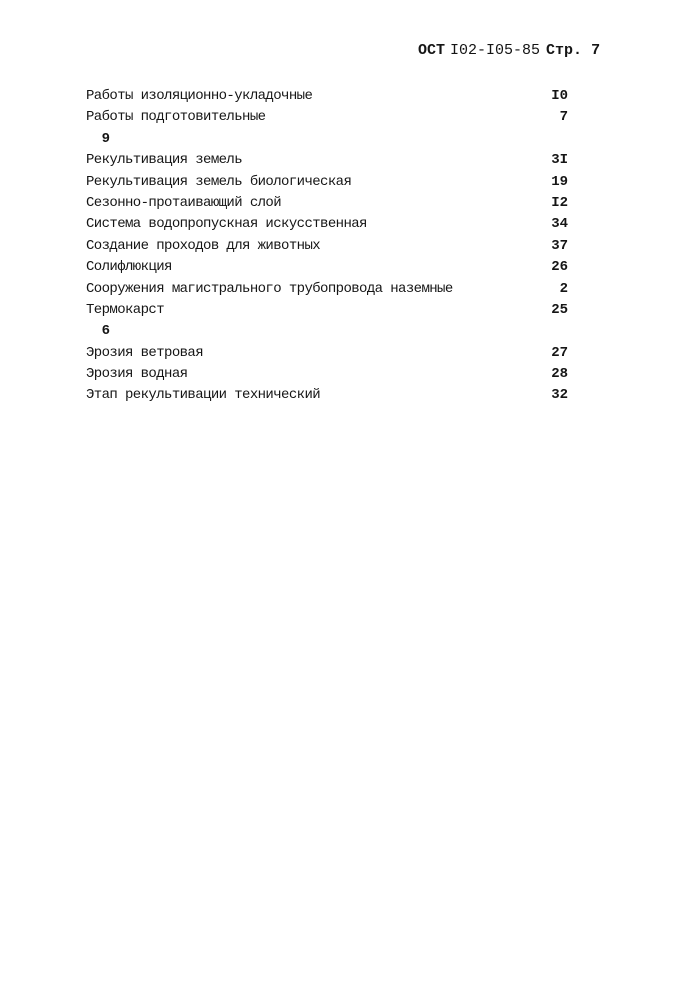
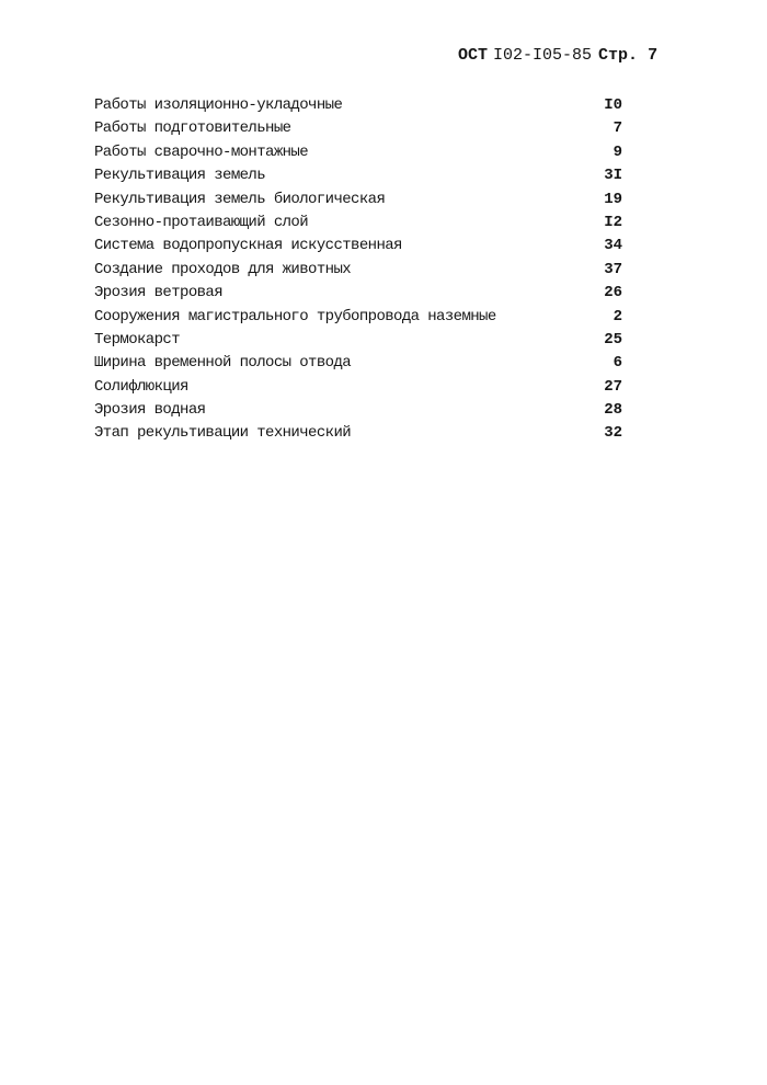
  ОСТ I02-I05-85 Стр. 7
  Работы изоляционно-укладочные
  I0
  Работы подготовительные
  7
+ Работы сварочно-монтажные
  9
  Рекультивация земель
  3I
  Рекультивация земель биологическая
  19
  Сезонно-протаивающий слой
  I2
  Система водопропускная искусственная
  34
  Создание проходов для животных
  37
- Солифлюкция
+ Эрозия ветровая
  26
  Сооружения магистрального трубопровода наземные
  2
  Термокарст
  25
+ Ширина временной полосы отвода
  6
- Эрозия ветровая
+ Солифлюкция
  27
  Эрозия водная
  28
  Этап рекультивации технический
  32
